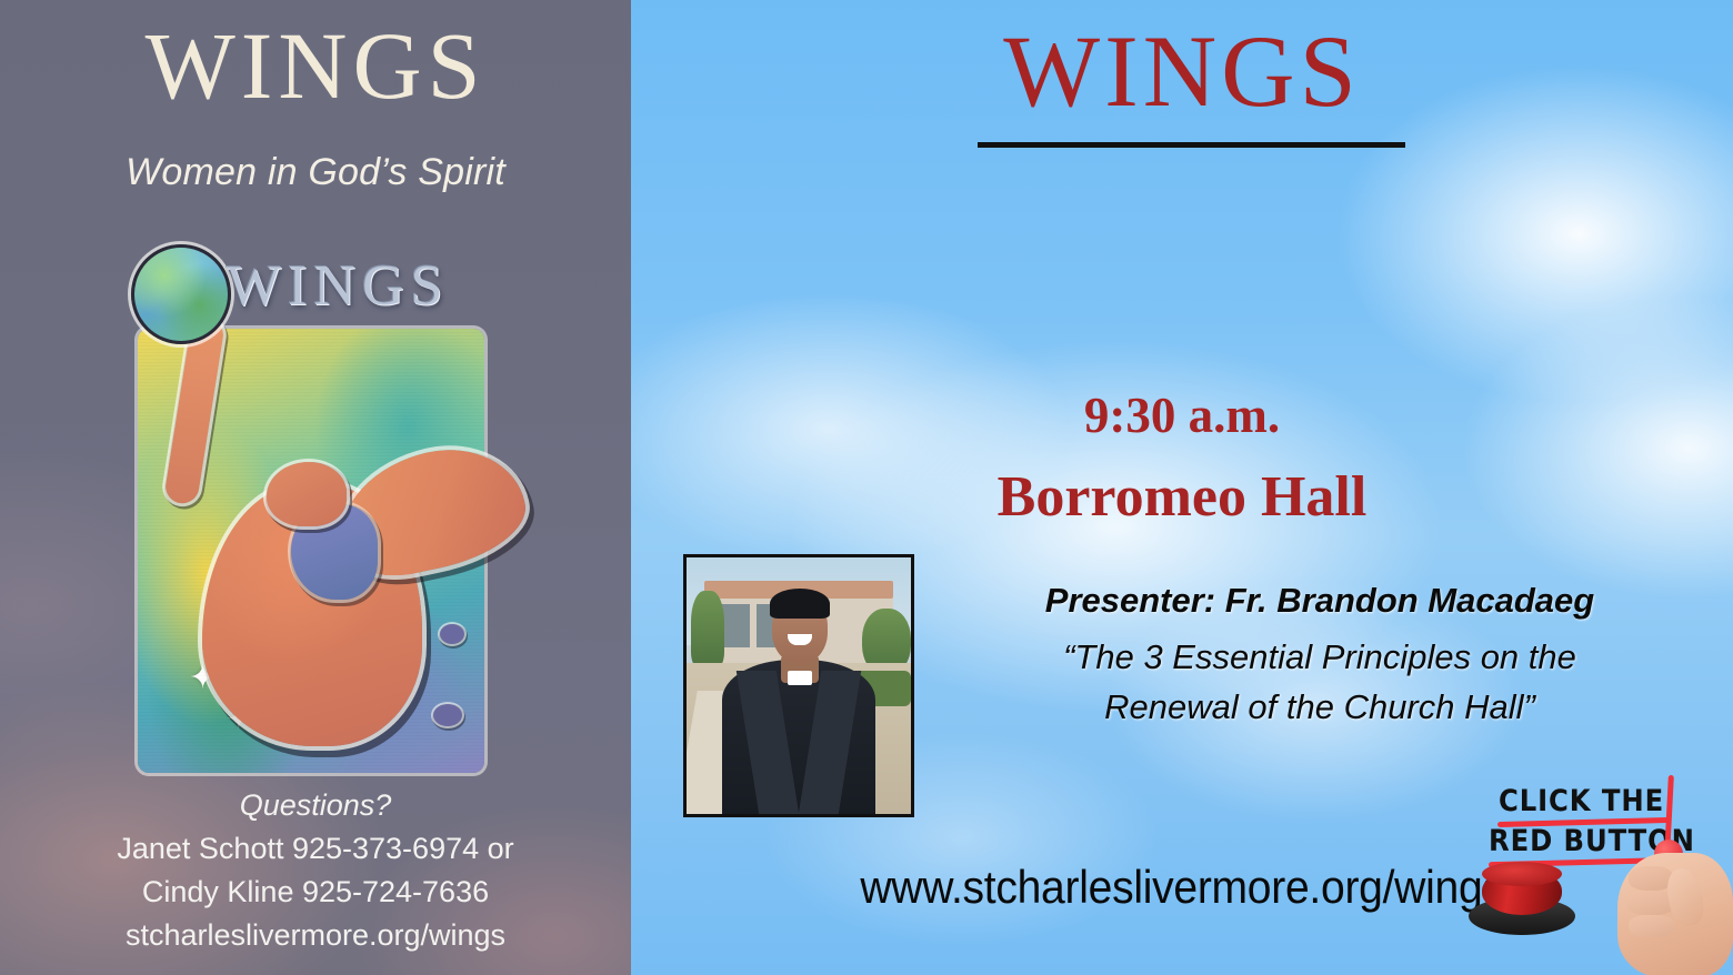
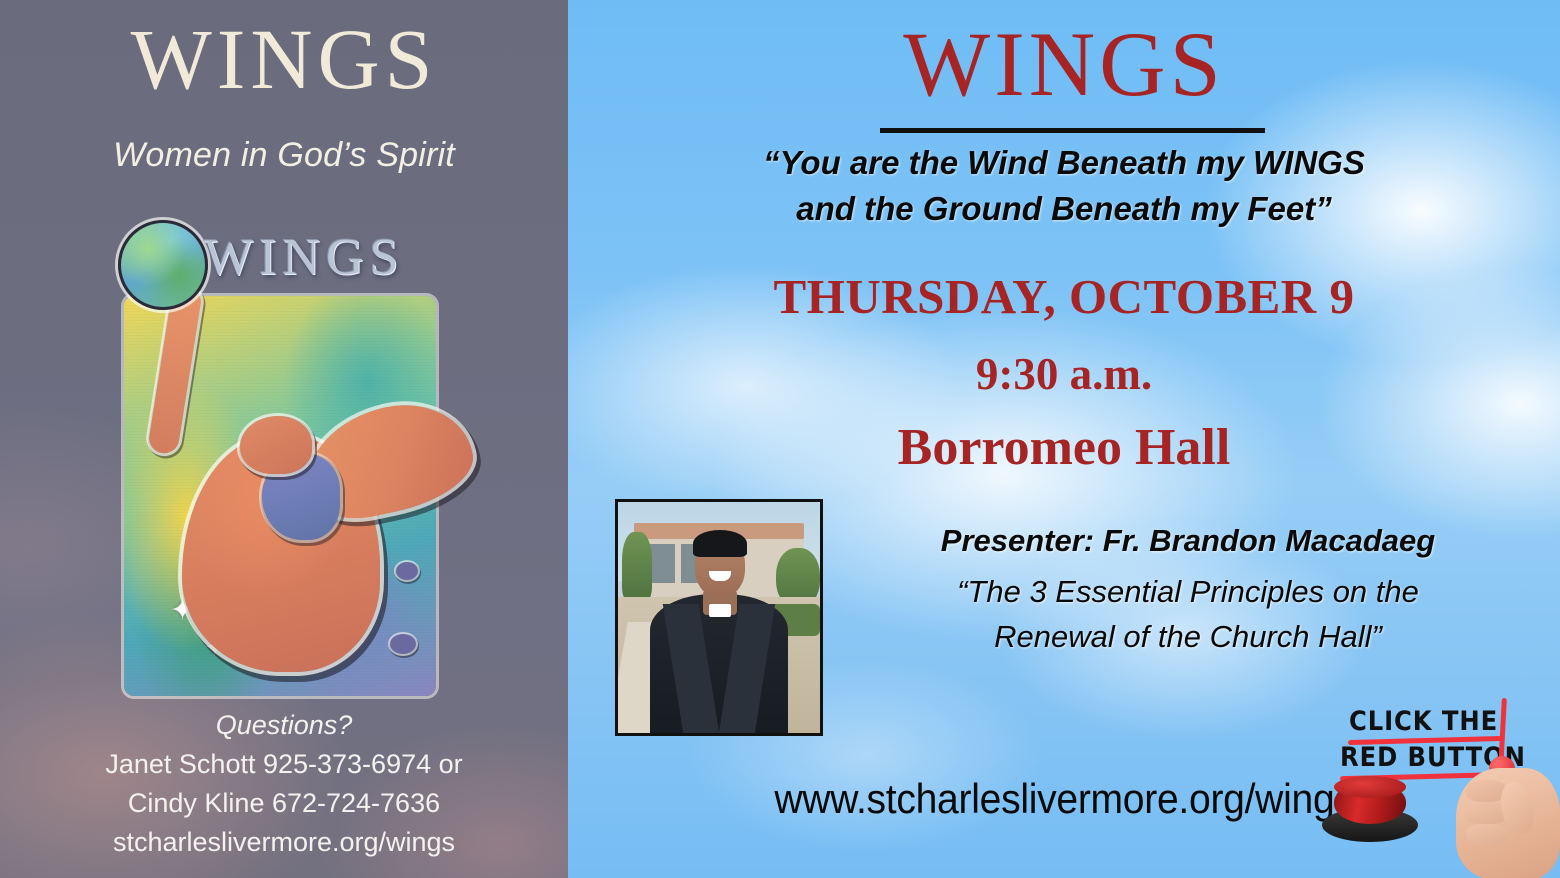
  WINGS
  Women in God’s Spirit
  ✦
  WINGS
  Questions?
  Janet Schott 925-373-6974 or
- Cindy Kline 925-724-7636
+ Cindy Kline 672-724-7636
  stcharleslivermore.org/wings
  WINGS
+ “You are the Wind Beneath my WINGS
+ and the Ground Beneath my Feet”
+ THURSDAY, OCTOBER 9
  9:30 a.m.
  Borromeo Hall
  Presenter: Fr. Brandon Macadaeg
  “The 3 Essential Principles on the
  Renewal of the Church Hall”
  www.stcharleslivermore.org/wing
  CLICK THE
  RED BUTTN
